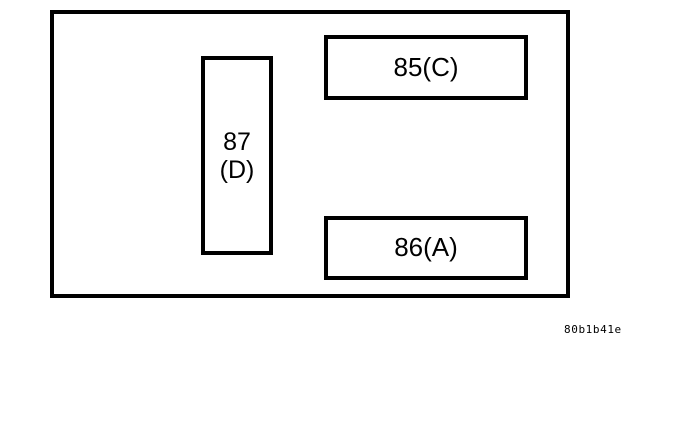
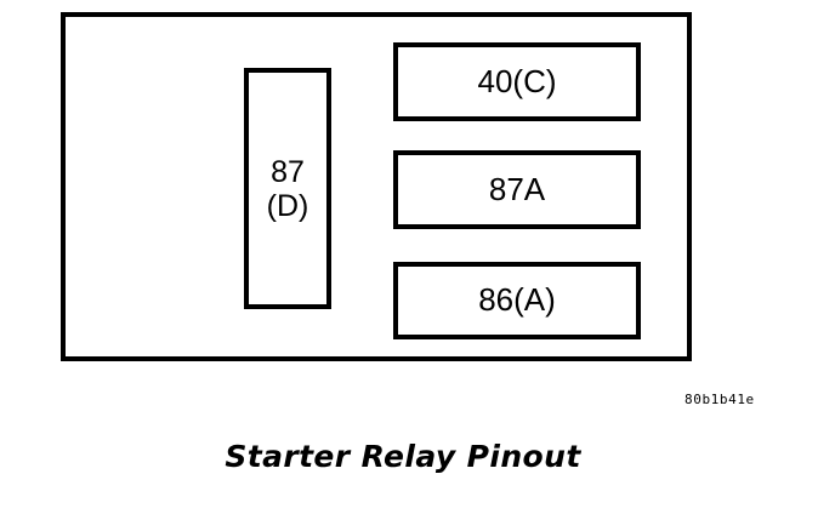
  87
  (D)
- 85(C)
+ 40(C)
+ 87A
  86(A)
  80b1b41e
+ Starter Relay Pinout
